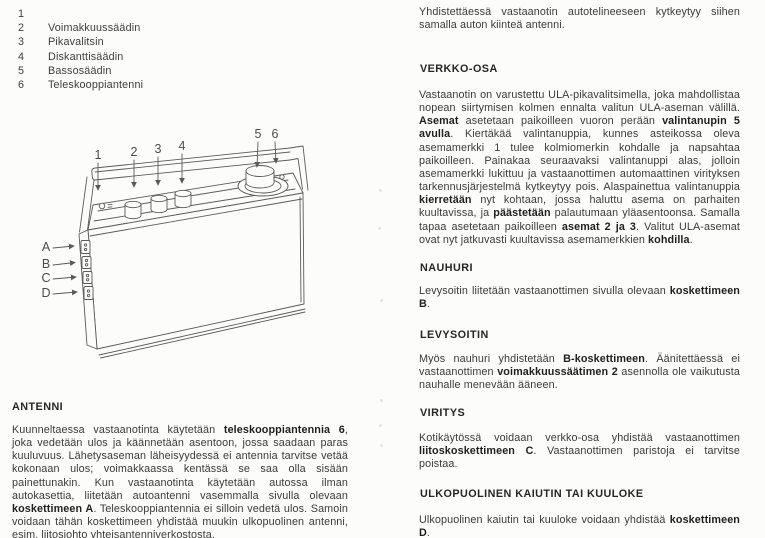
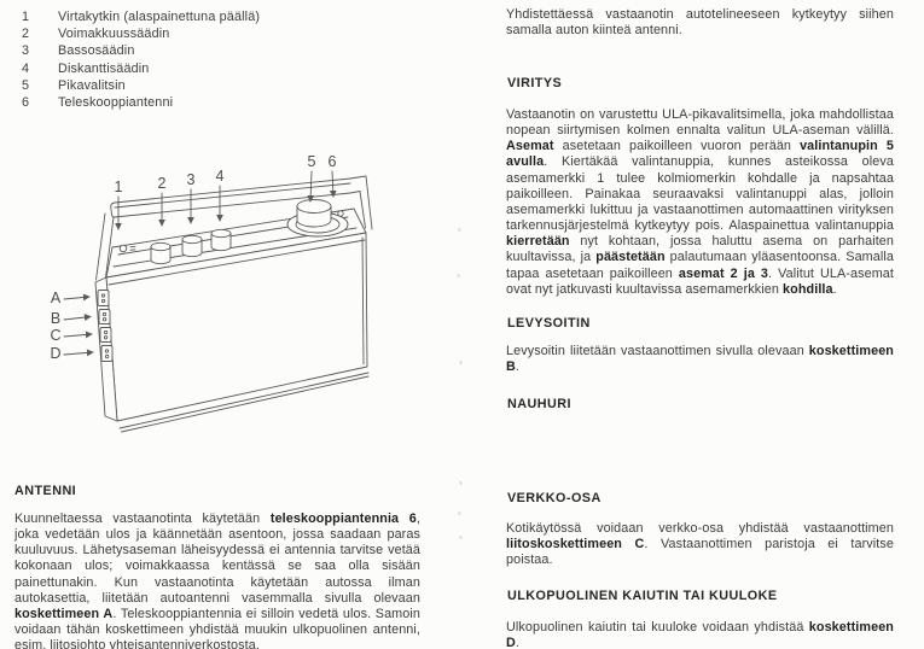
  1
+ Virtakytkin (alaspainettuna päällä)
  2
  Voimakkuussäädin
  3
- Pikavalitsin
+ Bassosäädin
  4
  Diskanttisäädin
  5
- Bassosäädin
+ Pikavalitsin
  6
  Teleskooppiantenni
  1
  2
  3
  4
  5
  6
  A
  B
  C
  D
  ANTENNI
  Kuunneltaessa vastaanotinta käytetään teleskooppiantennia 6, joka vedetään ulos ja käännetään asentoon, jossa saadaan paras kuuluvuus. Lähetysaseman läheisyydessä ei antennia tarvitse vetää kokonaan ulos; voimakkaassa kentässä se saa olla sisään painettunakin. Kun vastaanotinta käytetään autossa ilman autokasettia, liitetään autoantenni vasemmalla sivulla olevaan koskettimeen A. Teleskooppiantennia ei silloin vedetä ulos. Samoin voidaan tähän koskettimeen yhdistää muukin ulkopuolinen antenni, esim. liitosjohto yhteisantenniverkostosta.
  Yhdistettäessä vastaanotin autotelineeseen kytkeytyy siihen samalla auton kiinteä antenni.
- VERKKO-OSA
+ VIRITYS
  Vastaanotin on varustettu ULA-pikavalitsimella, joka mahdollistaa nopean siirtymisen kolmen ennalta valitun ULA-aseman välillä. Asemat asetetaan paikoilleen vuoron perään valintanupin 5 avulla. Kiertäkää valintanuppia, kunnes asteikossa oleva asemamerkki 1 tulee kolmiomerkin kohdalle ja napsahtaa paikoilleen. Painakaa seuraavaksi valintanuppi alas, jolloin asemamerkki lukittuu ja vastaanottimen automaattinen virityksen tarkennusjärjestelmä kytkeytyy pois. Alaspainettua valintanuppia kierretään nyt kohtaan, jossa haluttu asema on parhaiten kuultavissa, ja päästetään palautumaan yläasentoonsa. Samalla tapaa asetetaan paikoilleen asemat 2 ja 3. Valitut ULA-asemat ovat nyt jatkuvasti kuultavissa asemamerkkien kohdilla.
- NAUHURI
+ LEVYSOITIN
  Levysoitin liitetään vastaanottimen sivulla olevaan koskettimeen B.
- LEVYSOITIN
+ NAUHURI
- Myös nauhuri yhdistetään B-koskettimeen. Äänitettäessä ei vastaanottimen voimakkuussäätimen 2 asennolla ole vaikutusta nauhalle menevään ääneen.
- VIRITYS
+ VERKKO-OSA
  Kotikäytössä voidaan verkko-osa yhdistää vastaanottimen liitoskoskettimeen C. Vastaanottimen paristoja ei tarvitse poistaa.
  ULKOPUOLINEN KAIUTIN TAI KUULOKE
  Ulkopuolinen kaiutin tai kuuloke voidaan yhdistää koskettimeen D.
